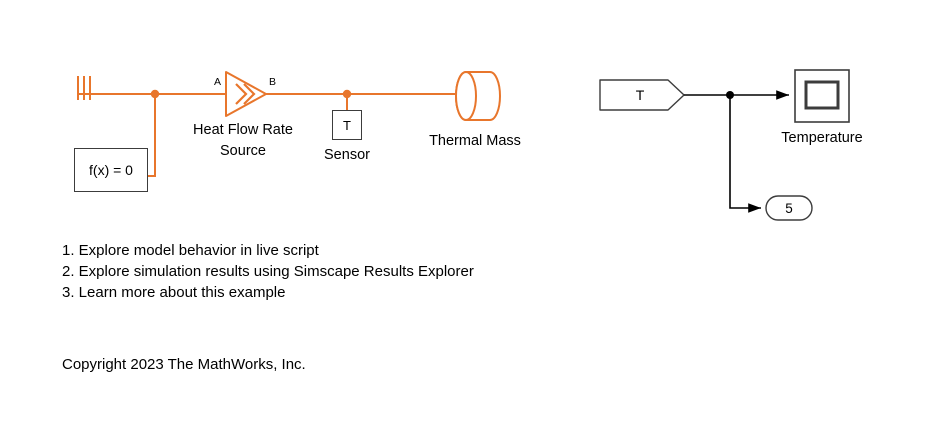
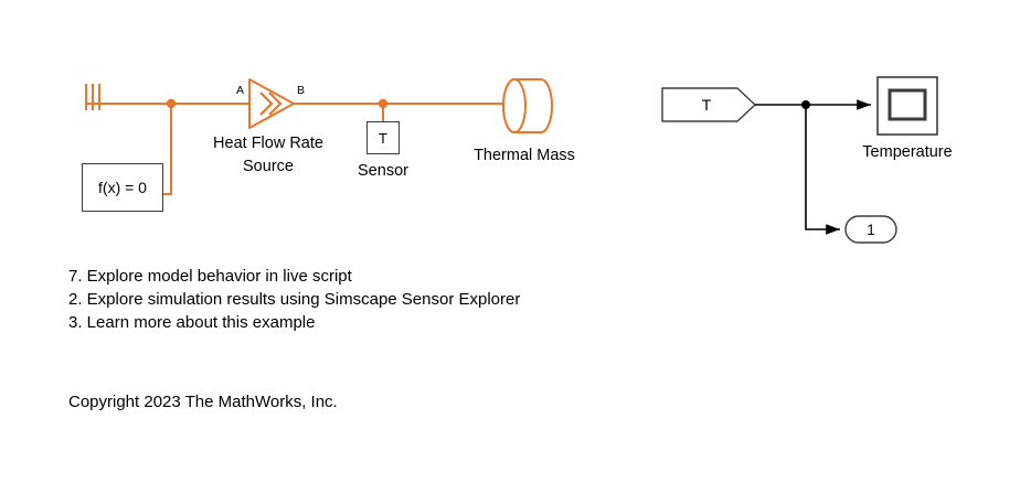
  f(x) = 0
  A
  B
  Heat Flow Rate
  Source
  T
  Sensor
  Thermal Mass
  T
  Temperature
- 5
+ 1
- 1. Explore model behavior in live script
+ 7. Explore model behavior in live script
- 2. Explore simulation results using Simscape Results Explorer
+ 2. Explore simulation results using Simscape Sensor Explorer
  3. Learn more about this example
  Copyright 2023 The MathWorks, Inc.
